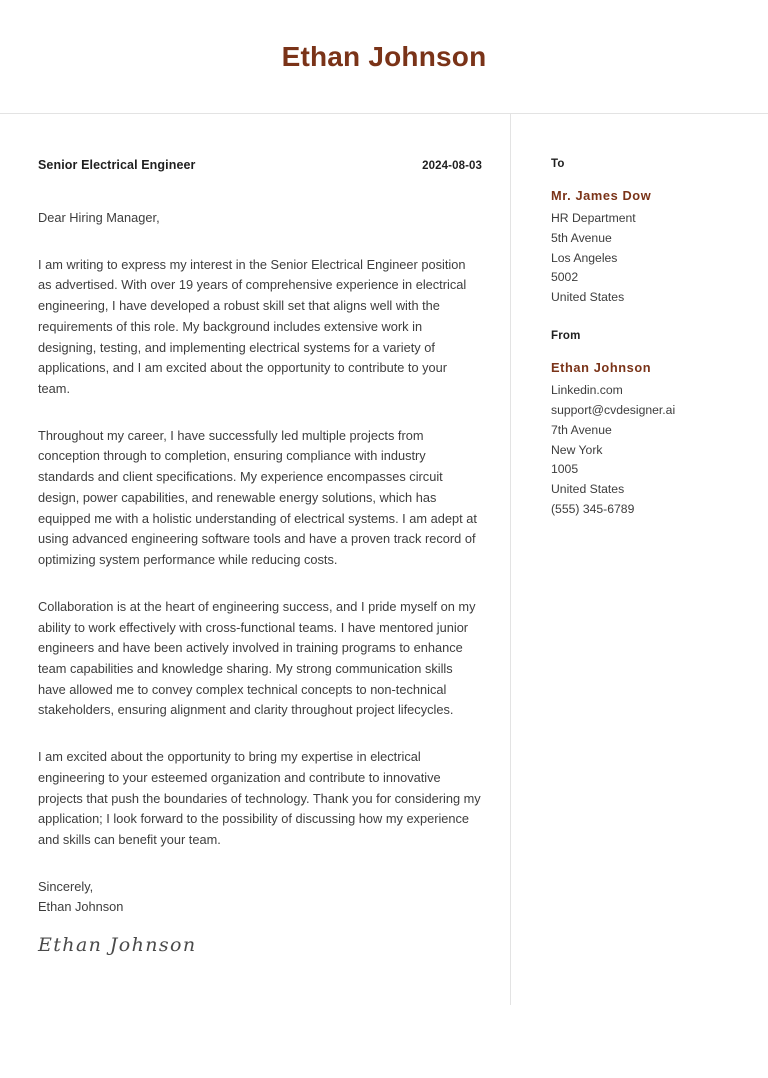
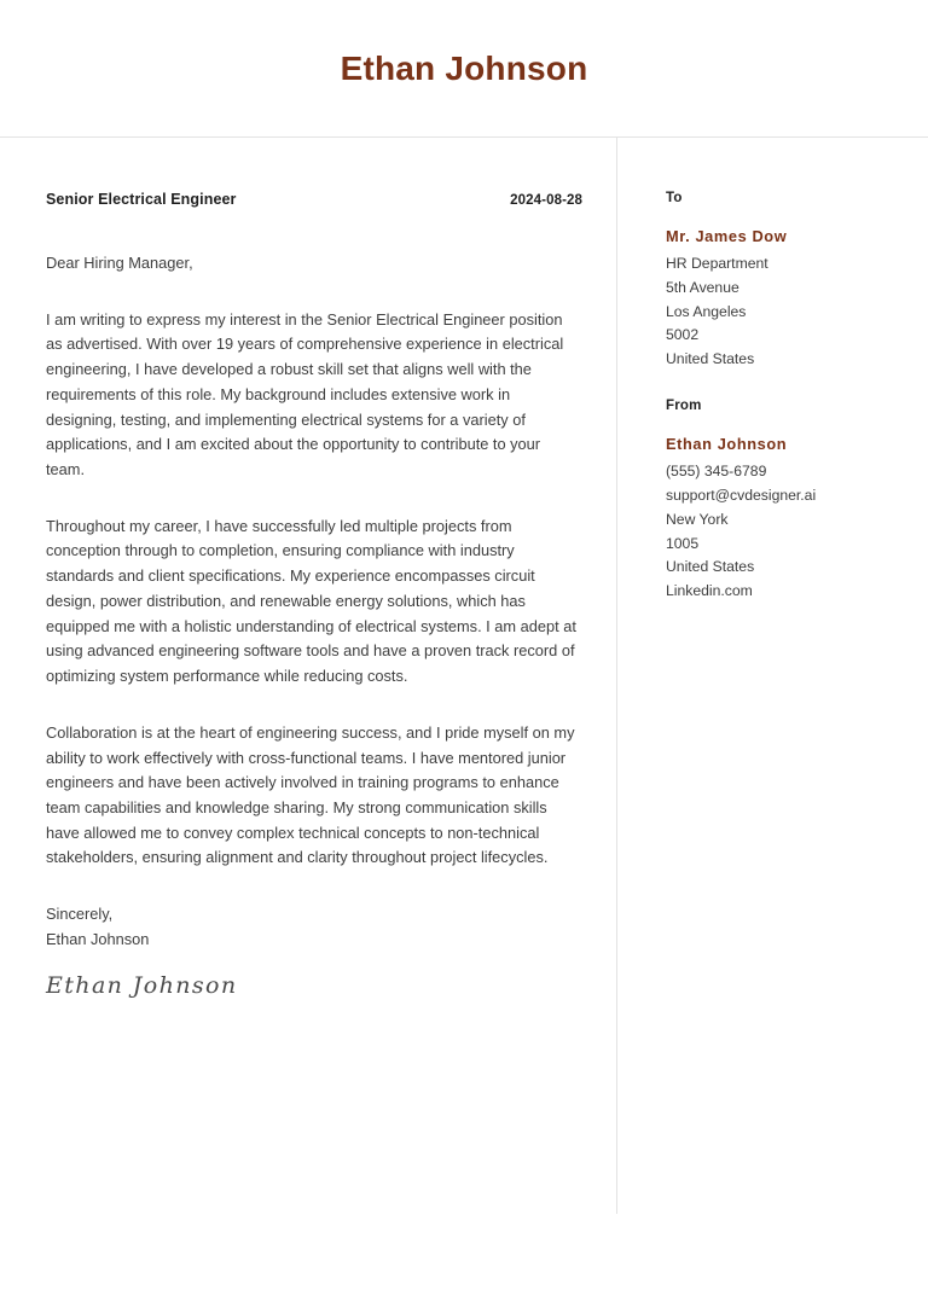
  Ethan Johnson
  Senior Electrical Engineer
- 2024-08-03
+ 2024-08-28
  Dear Hiring Manager,
  I am writing to express my interest in the Senior Electrical Engineer position as advertised. With over 19 years of comprehensive experience in electrical engineering, I have developed a robust skill set that aligns well with the requirements of this role. My background includes extensive work in designing, testing, and implementing electrical systems for a variety of applications, and I am excited about the opportunity to contribute to your team.
- Throughout my career, I have successfully led multiple projects from conception through to completion, ensuring compliance with industry standards and client specifications. My experience encompasses circuit design, power capabilities, and renewable energy solutions, which has equipped me with a holistic understanding of electrical systems. I am adept at using advanced engineering software tools and have a proven track record of optimizing system performance while reducing costs.
+ Throughout my career, I have successfully led multiple projects from conception through to completion, ensuring compliance with industry standards and client specifications. My experience encompasses circuit design, power distribution, and renewable energy solutions, which has equipped me with a holistic understanding of electrical systems. I am adept at using advanced engineering software tools and have a proven track record of optimizing system performance while reducing costs.
  Collaboration is at the heart of engineering success, and I pride myself on my ability to work effectively with cross-functional teams. I have mentored junior engineers and have been actively involved in training programs to enhance team capabilities and knowledge sharing. My strong communication skills have allowed me to convey complex technical concepts to non-technical stakeholders, ensuring alignment and clarity throughout project lifecycles.
- I am excited about the opportunity to bring my expertise in electrical engineering to your esteemed organization and contribute to innovative projects that push the boundaries of technology. Thank you for considering my application; I look forward to the possibility of discussing how my experience and skills can benefit your team.
  Sincerely,
  Ethan Johnson
  Ethan Johnson
  To
  Mr. James Dow
  HR Department
  5th Avenue
  Los Angeles
  5002
  United States
  From
  Ethan Johnson
- Linkedin.com
+ (555) 345-6789
  support@cvdesigner.ai
- 7th Avenue
  New York
  1005
  United States
- (555) 345-6789
+ Linkedin.com
